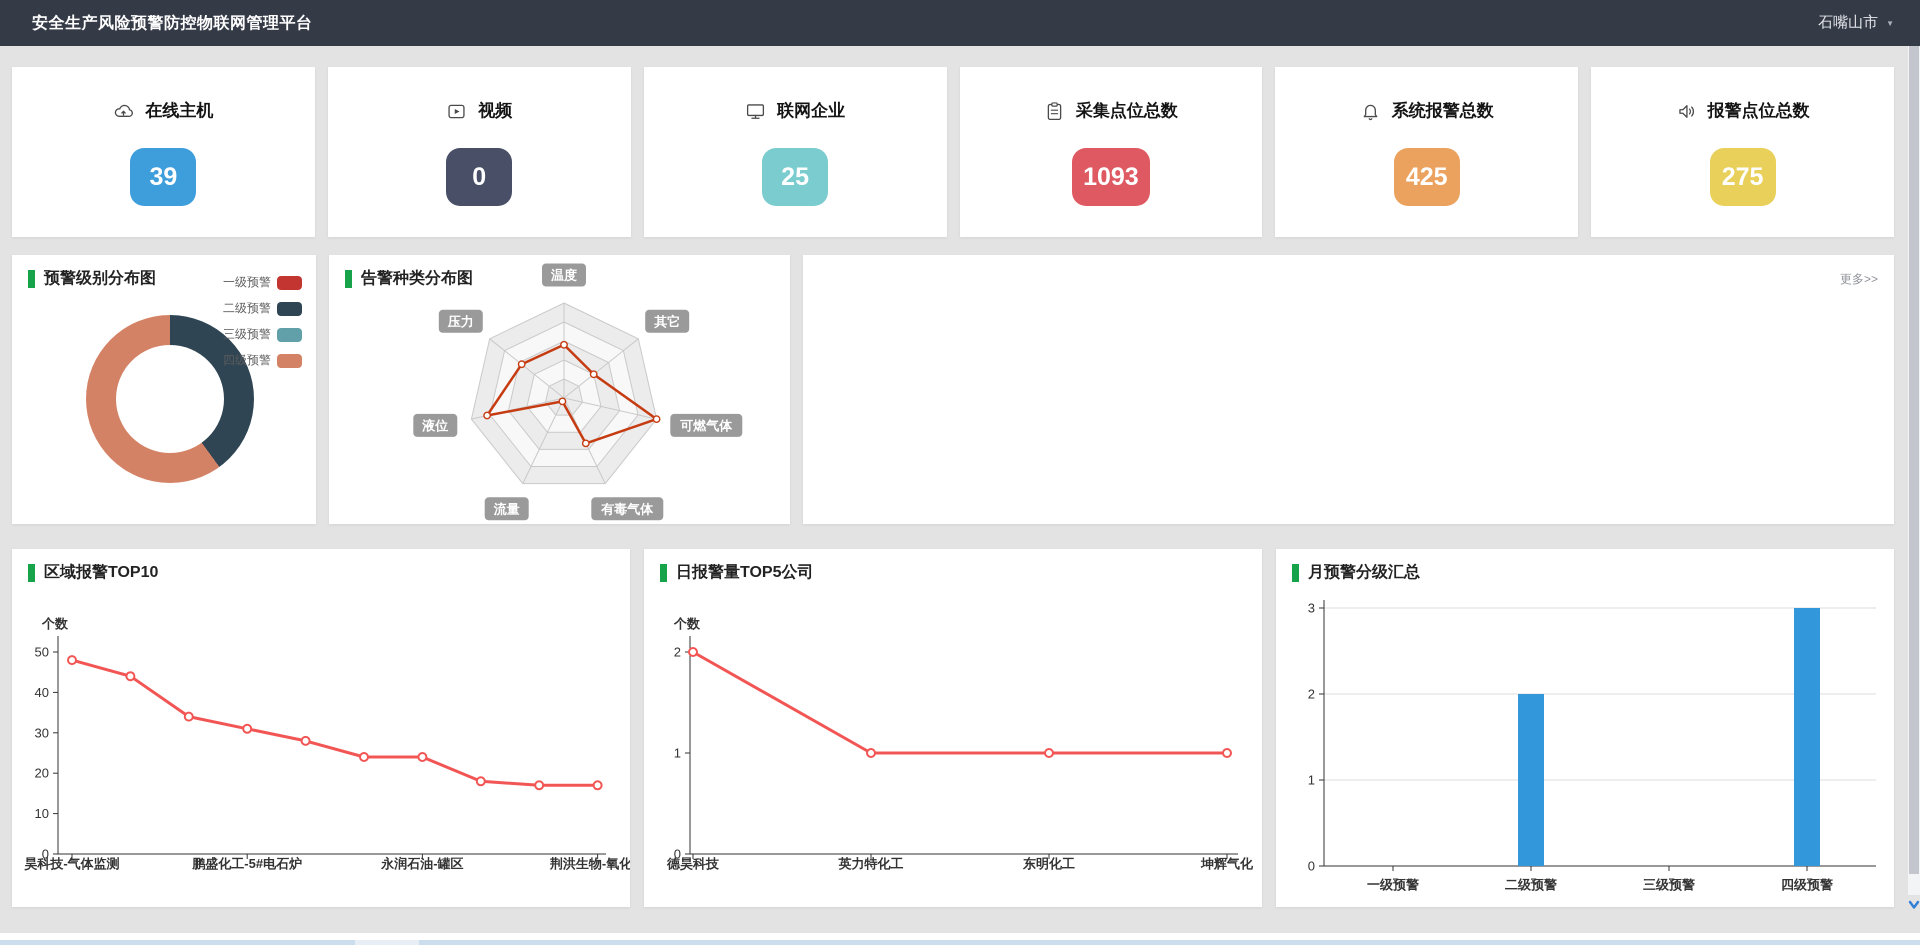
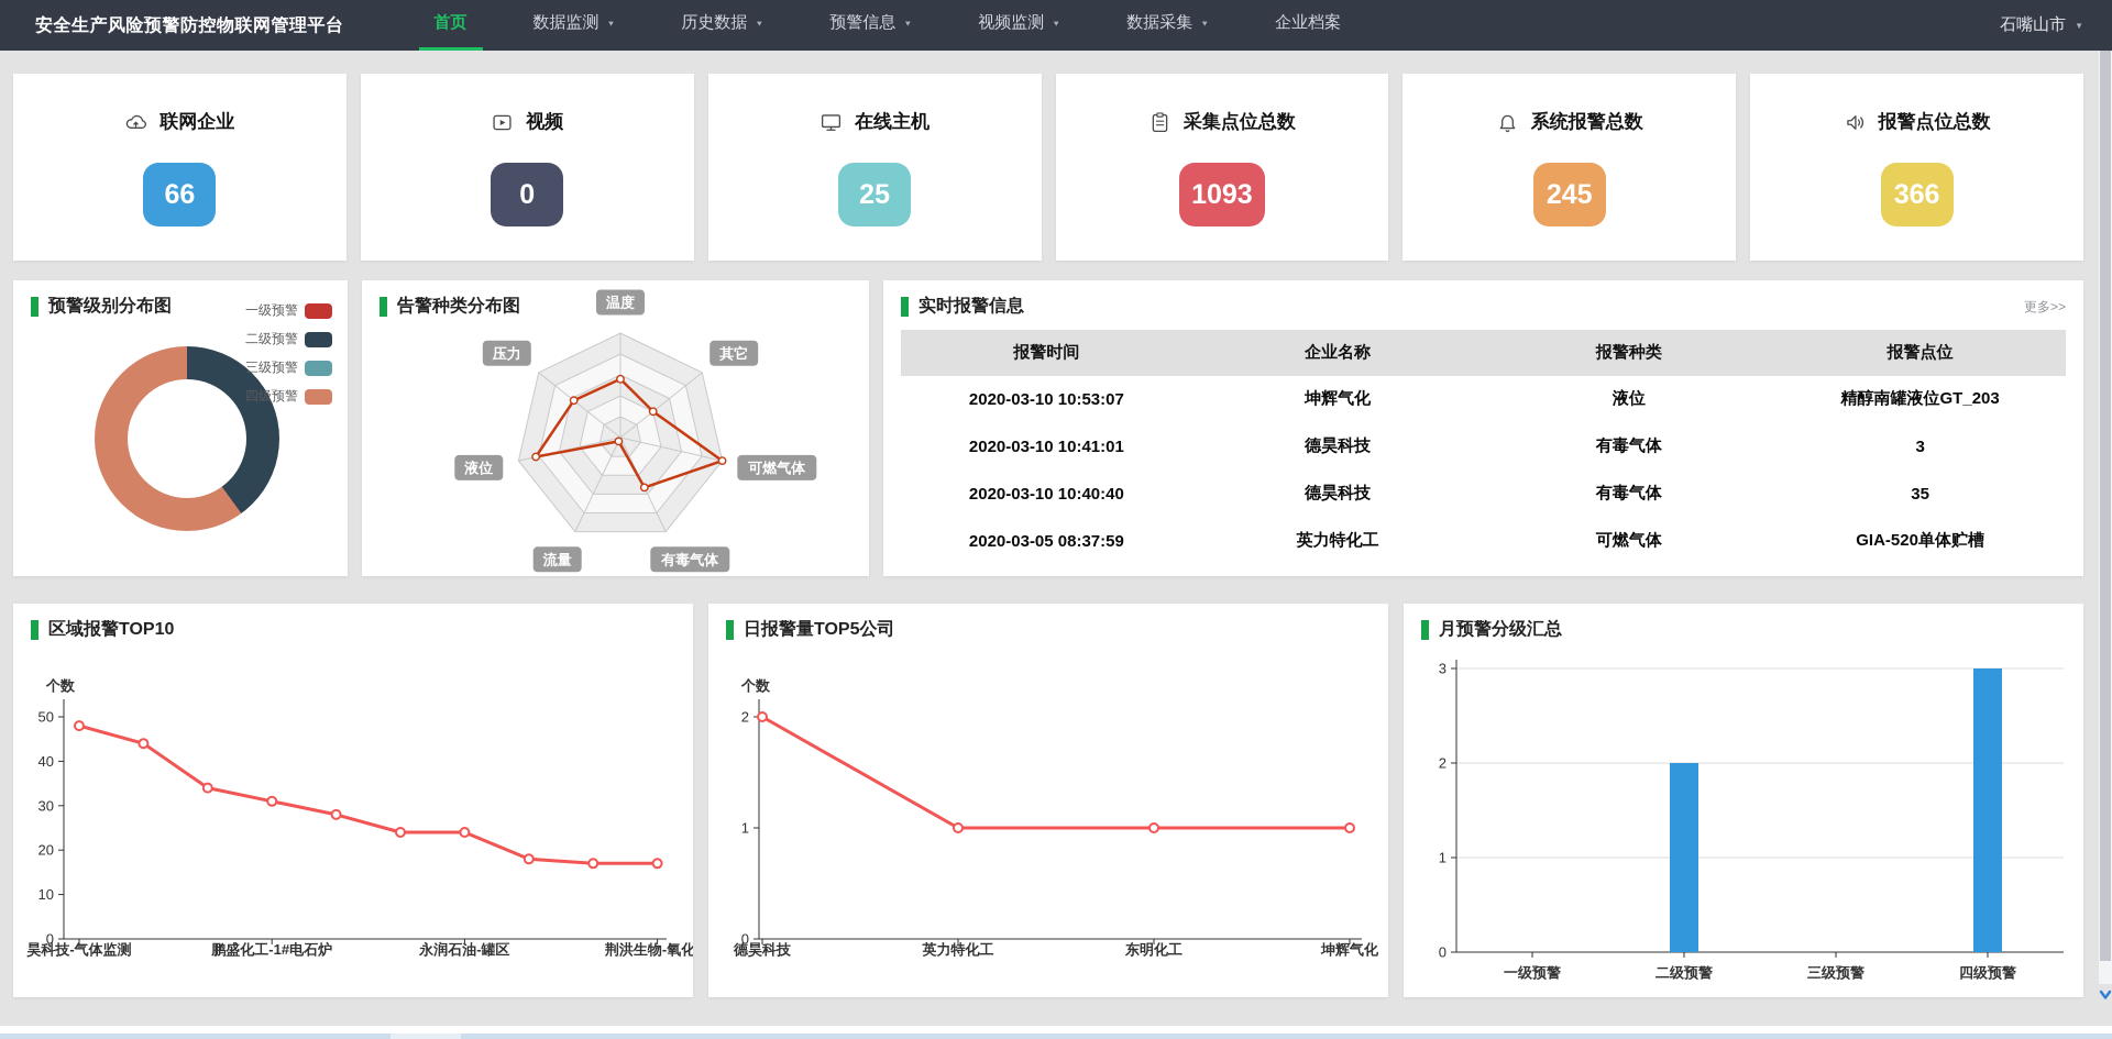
  安全生产风险预警防控物联网管理平台
+ 首页
+ 数据监测
+ 历史数据
+ 预警信息
+ 视频监测
+ 数据采集
+ 企业档案
  石嘴山市
  ▼
- 在线主机
+ 联网企业
- 39
+ 66
  视频
  0
- 联网企业
+ 在线主机
  25
  采集点位总数
  1093
  系统报警总数
- 425
+ 245
  报警点位总数
- 275
+ 366
  预警级别分布图
  一级预警
  二级预警
  三级预警
  四级预警
  告警种类分布图
  温度
  其它
  可燃气体
  有毒气体
  流量
  液位
  压力
+ 实时报警信息
  更多>>
+ 报警时间	企业名称	报警种类	报警点位
+ 2020-03-10 10:53:07	坤辉气化	液位	精醇南罐液位GT_203
+ 2020-03-10 10:41:01	德昊科技	有毒气体	3
+ 2020-03-10 10:40:40	德昊科技	有毒气体	35
+ 2020-03-05 08:37:59	英力特化工	可燃气体	GIA-520单体贮槽
  区域报警TOP10
  0
  10
  20
  30
  40
  50
  个数
  昊科技-气体监测
- 鹏盛化工-5#电石炉
+ 鹏盛化工-1#电石炉
  永润石油-罐区
  荆洪生物-氧化
  日报警量TOP5公司
  0
  1
  2
  个数
  德昊科技
  英力特化工
  东明化工
  坤辉气化
  月预警分级汇总
  0
  1
  2
  3
  一级预警
  二级预警
  三级预警
  四级预警
